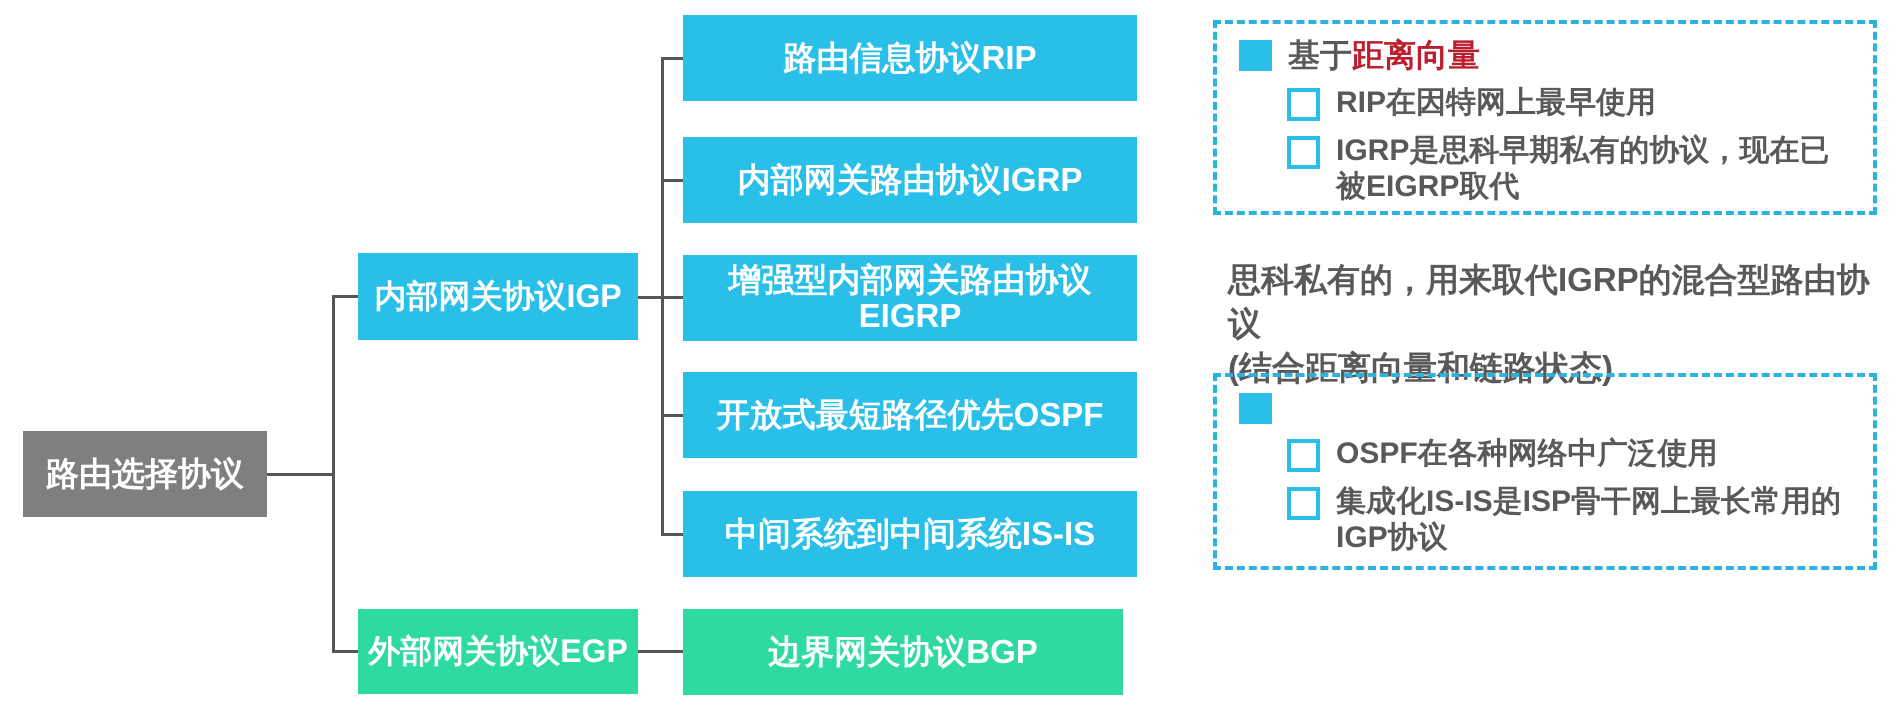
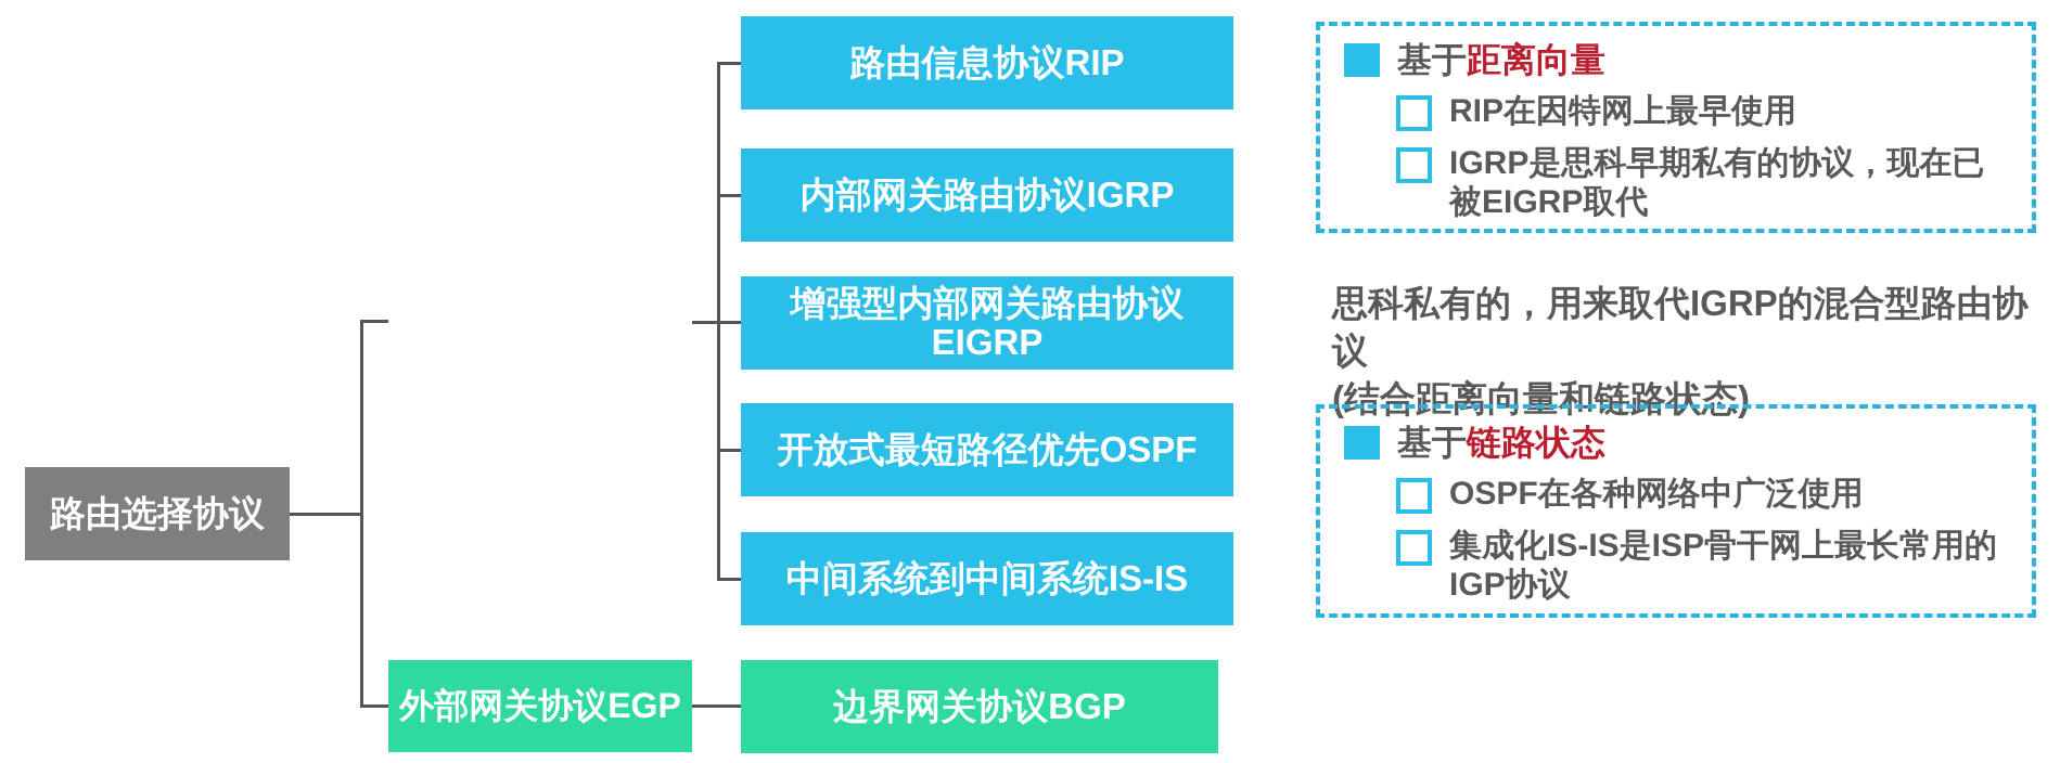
  路由选择协议
- 内部网关协议IGP
  外部网关协议EGP
  路由信息协议RIP
  内部网关路由协议IGRP
  增强型内部网关路由协议EIGRP
  开放式最短路径优先OSPF
  中间系统到中间系统IS-IS
  边界网关协议BGP
  基于距离向量
  RIP在因特网上最早使用
  IGRP是思科早期私有的协议，现在已被EIGRP取代
  思科私有的，用来取代IGRP的混合型路由协议
  (结合距离向量和链路状态)
+ 基于链路状态
  OSPF在各种网络中广泛使用
  集成化IS-IS是ISP骨干网上最长常用的IGP协议
